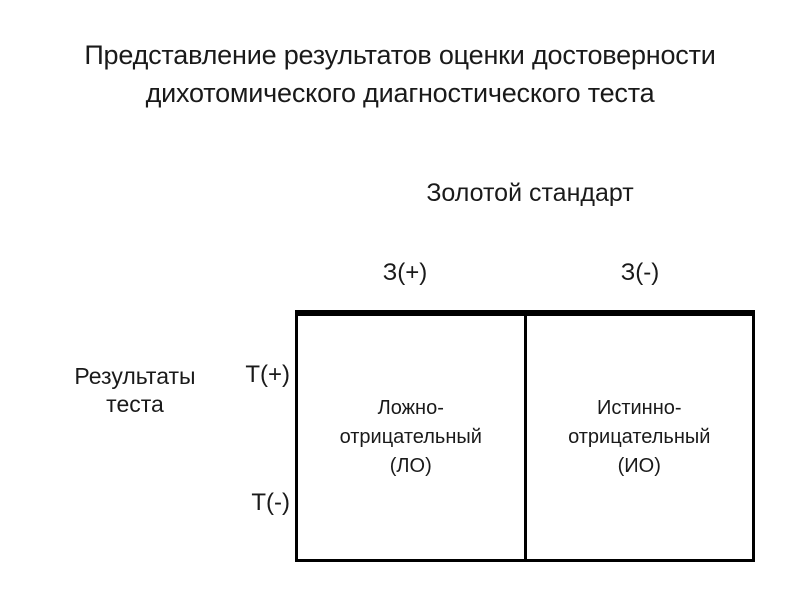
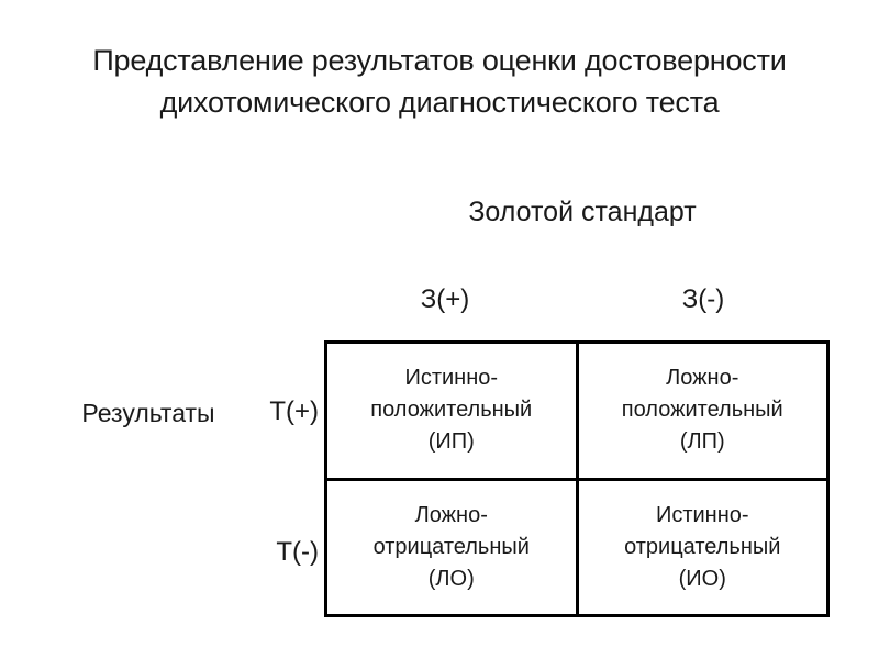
  Представление результатов оценки достоверности
  дихотомического диагностического теста
  Золотой стандарт
  З(+)
  З(-)
  Результаты
- теста
  Т(+)
  Т(-)
+ Истинно- положительный (ИП)	Ложно- положительный (ЛП)
  Ложно- отрицательный (ЛО)	Истинно- отрицательный (ИО)
